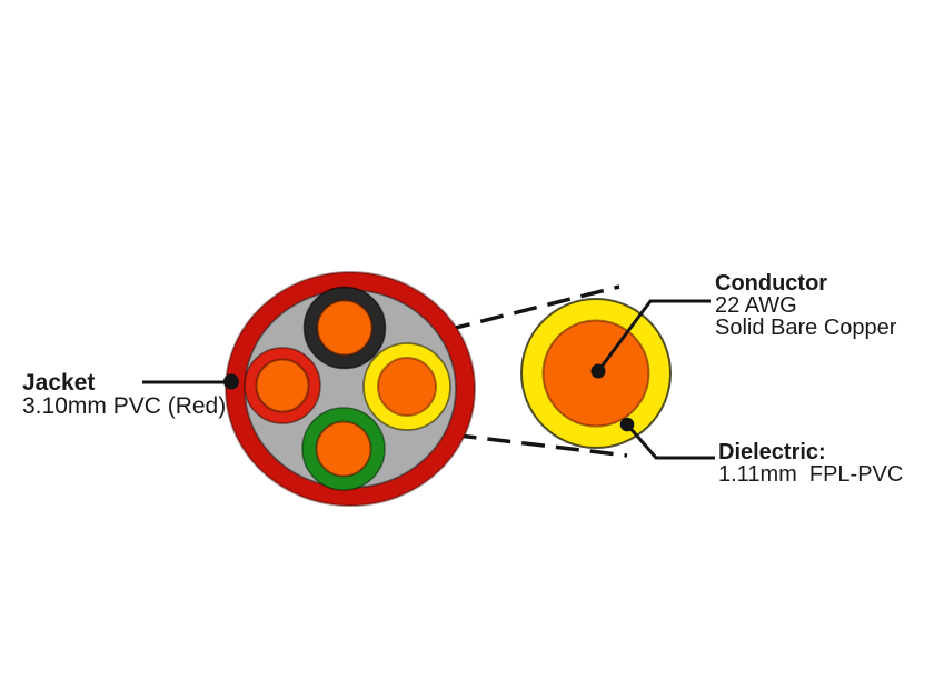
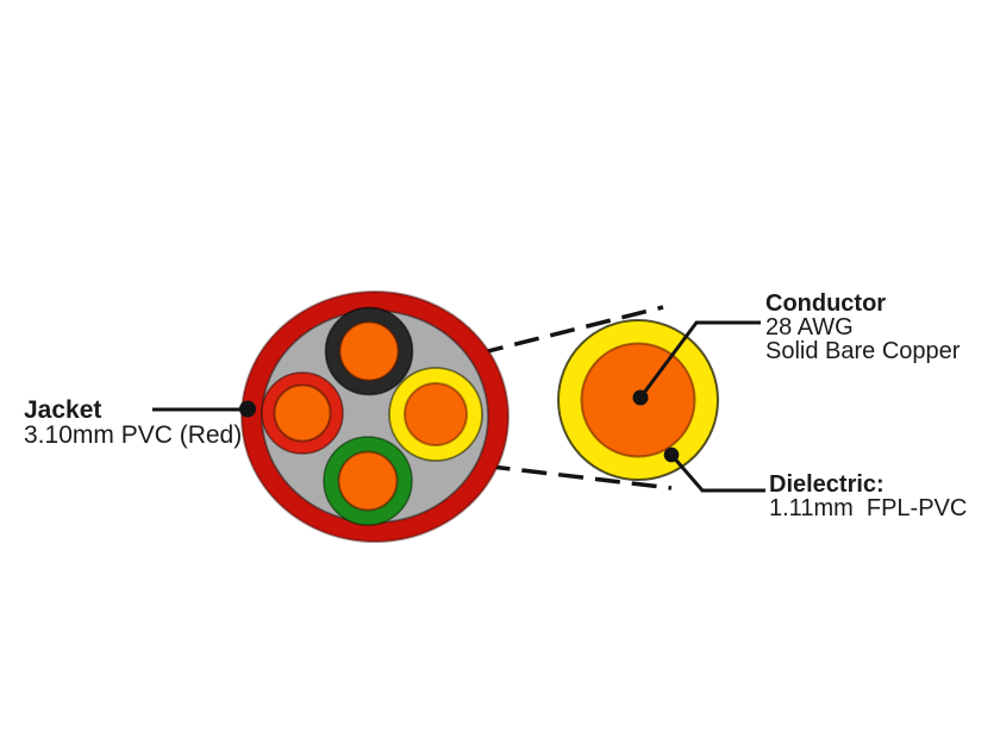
  Jacket
  3.10mm PVC (Red)
  Conductor
- 22 AWG
+ 28 AWG
  Solid Bare Copper
  Dielectric:
  1.11mm FPL-PVC
